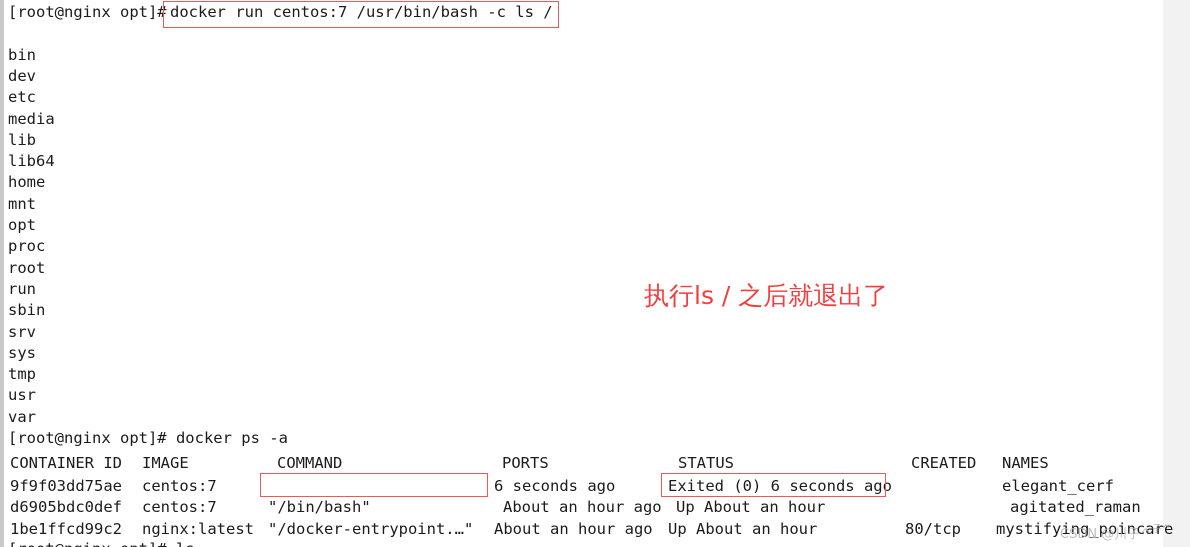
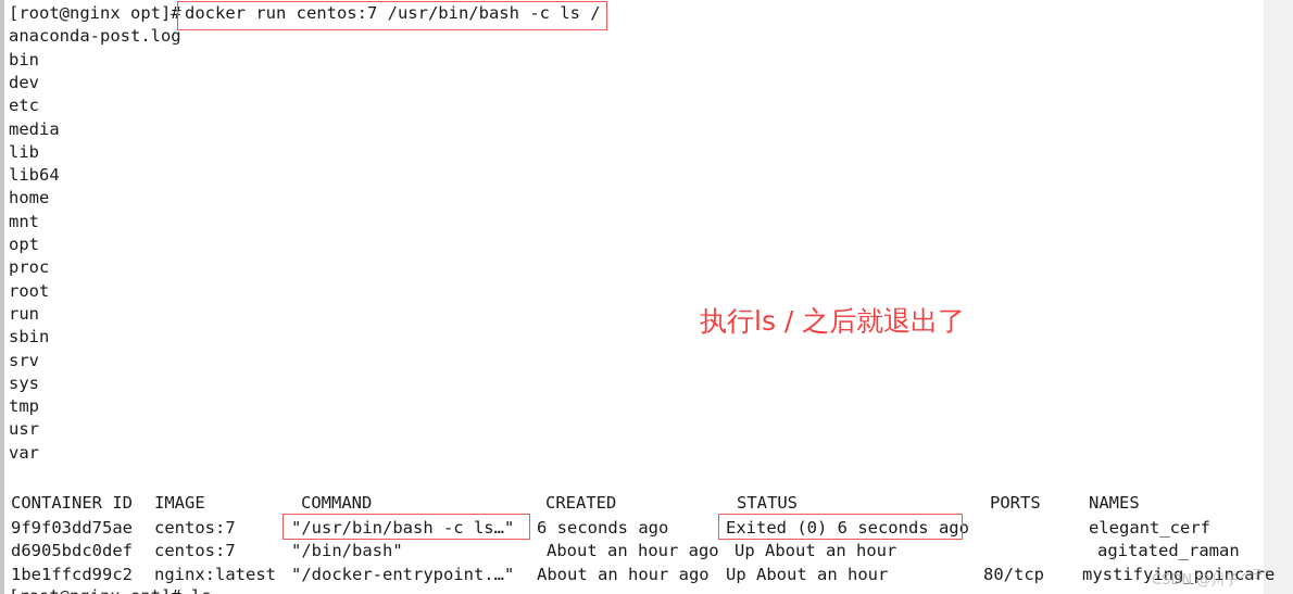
  [root@nginx opt]#
  docker run centos:7 /usr/bin/bash -c ls /
+ anaconda-post.log
  bin
  dev
  etc
  media
  lib
  lib64
  home
  mnt
  opt
  proc
  root
  run
  sbin
  srv
  sys
  tmp
  usr
  var
- [root@nginx opt]# docker ps -a
  CONTAINER ID
  IMAGE
  COMMAND
- PORTS
+ CREATED
  STATUS
- CREATED
+ PORTS
  NAMES
  9f9f03dd75ae
  centos:7
+ "/usr/bin/bash -c ls…"
  6 seconds ago
  Exited (0) 6 seconds ago
  elegant_cerf
  d6905bdc0def
  centos:7
  "/bin/bash"
  About an hour ago
  Up About an hour
  agitated_raman
  1be1ffcd99c2
  nginx:latest
  "/docker-entrypoint.…"
  About an hour ago
  Up About an hour
  80/tcp
  mystifying_poincare
  执行ls / 之后就退出了
  CSDN @川子^
  子^
